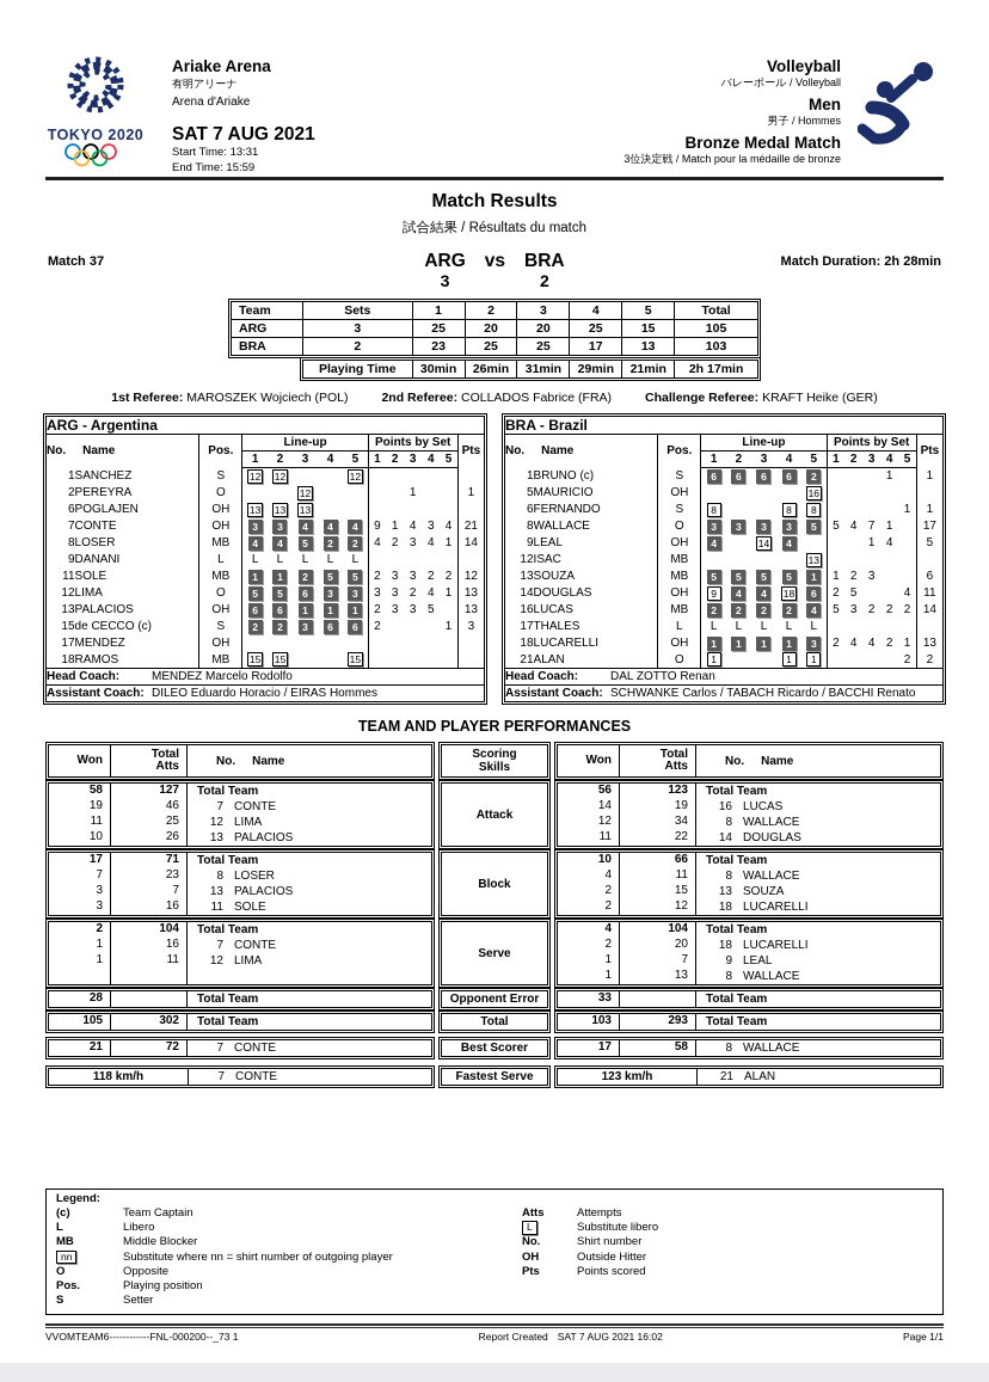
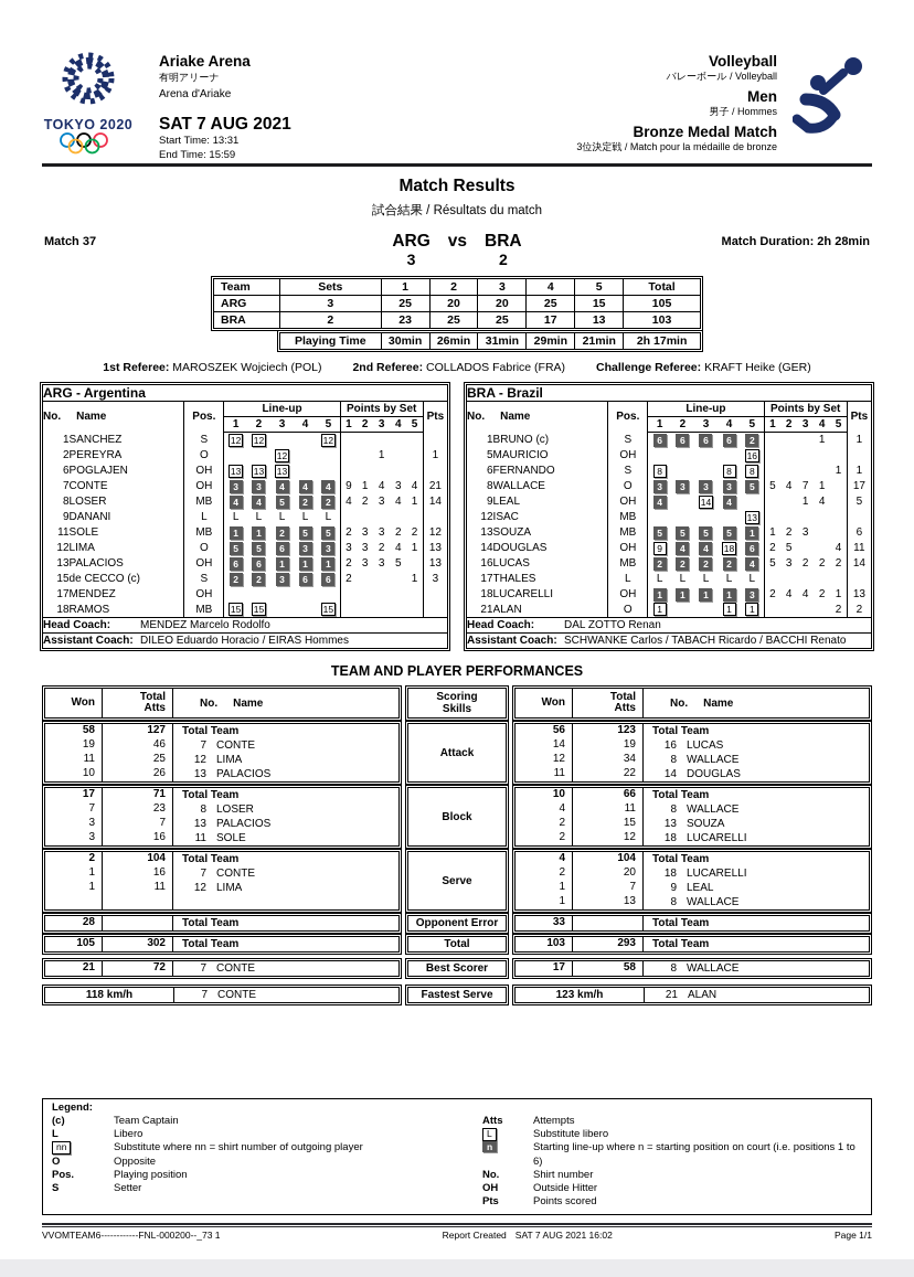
  TOKYO 2020
  Ariake Arena
  有明アリーナ
  Arena d'Ariake
  SAT 7 AUG 2021
  Start Time: 13:31
  End Time: 15:59
  Volleyball
  バレーボール / Volleyball
  Men
  男子 / Hommes
  Bronze Medal Match
  3位決定戦 / Match pour la médaille de bronze
  Match Results
  試合結果 / Résultats du match
  Match 37
  ARG
  3
  vs
  BRA
  2
  Match Duration: 2h 28min
  Team	Sets	1	2	3	4	5	Total
  ARG	3	25	20	20	25	15	105
  BRA	2	23	25	25	17	13	103
  Playing Time	30min	26min	31min	29min	21min	2h 17min
  1st Referee: MAROSZEK Wojciech (POL)
  2nd Referee: COLLADOS Fabrice (FRA)
  Challenge Referee: KRAFT Heike (GER)
  ARG - Argentina
  No. Name	Pos.	Line-up	Points by Set	Pts
  1	2	3	4	5	1	2	3	4	5
  1	SANCHEZ	S	12	12			12
  2	PEREYRA	O			12					1			1
  6	POGLAJEN	OH	13	13	13
  7	CONTE	OH	3	3	4	4	4	9	1	4	3	4	21
  8	LOSER	MB	4	4	5	2	2	4	2	3	4	1	14
  9	DANANI	L	L	L	L	L	L
  11	SOLE	MB	1	1	2	5	5	2	3	3	2	2	12
  12	LIMA	O	5	5	6	3	3	3	3	2	4	1	13
  13	PALACIOS	OH	6	6	1	1	1	2	3	3	5		13
  15	de CECCO (c)	S	2	2	3	6	6	2				1	3
  17	MENDEZ	OH
  18	RAMOS	MB	15	15			15
  Head Coach: MENDEZ Marcelo Rodolfo
  Assistant Coach: DILEO Eduardo Horacio / EIRAS Hommes
  BRA - Brazil
  No. Name	Pos.	Line-up	Points by Set	Pts
  1	2	3	4	5	1	2	3	4	5
  1	BRUNO (c)	S	6	6	6	6	2				1		1
  5	MAURICIO	OH					16
  6	FERNANDO	S	8			8	8					1	1
  8	WALLACE	O	3	3	3	3	5	5	4	7	1		17
  9	LEAL	OH	4		14	4				1	4		5
  12	ISAC	MB					13
  13	SOUZA	MB	5	5	5	5	1	1	2	3			6
  14	DOUGLAS	OH	9	4	4	18	6	2	5			4	11
  16	LUCAS	MB	2	2	2	2	4	5	3	2	2	2	14
  17	THALES	L	L	L	L	L	L
  18	LUCARELLI	OH	1	1	1	1	3	2	4	4	2	1	13
  21	ALAN	O	1			1	1					2	2
  Head Coach: DAL ZOTTO Renan
  Assistant Coach: SCHWANKE Carlos / TABACH Ricardo / BACCHI Renato
  TEAM AND PLAYER PERFORMANCES
  Won
  Total
  Atts
  No. Name
  58
  127
  Total Team
  19
  46
  7
  CONTE
  11
  25
  12
  LIMA
  10
  26
  13
  PALACIOS
  17
  71
  Total Team
  7
  23
  8
  LOSER
  3
  7
  13
  PALACIOS
  3
  16
  11
  SOLE
  2
  104
  Total Team
  1
  16
  7
  CONTE
  1
  11
  12
  LIMA
  28
  Total Team
  105
  302
  Total Team
  21
  72
  7
  CONTE
  118 km/h
  7
  CONTE
  Scoring
  Skills
  Attack
  Block
  Serve
  Opponent Error
  Total
  Best Scorer
  Fastest Serve
  Won
  Total
  Atts
  No. Name
  56
  123
  Total Team
  14
  19
  16
  LUCAS
  12
  34
  8
  WALLACE
  11
  22
  14
  DOUGLAS
  10
  66
  Total Team
  4
  11
  8
  WALLACE
  2
  15
  13
  SOUZA
  2
  12
  18
  LUCARELLI
  4
  104
  Total Team
  2
  20
  18
  LUCARELLI
  1
  7
  9
  LEAL
  1
  13
  8
  WALLACE
  33
  Total Team
  103
  293
  Total Team
  17
  58
  8
  WALLACE
  123 km/h
  21
  ALAN
  Legend:
  (c)
  Team Captain
  L
  Libero
- MB
- Middle Blocker
  nn
  Substitute where nn = shirt number of outgoing player
  O
  Opposite
  Pos.
  Playing position
  S
  Setter
  Atts
  Attempts
  L
  Substitute libero
+ n
+ Starting line-up where n = starting position on court (i.e. positions 1 to 6)
  No.
  Shirt number
  OH
  Outside Hitter
  Pts
  Points scored
  VVOMTEAM6------------FNL-000200--_73 1
  Report Created
  SAT 7 AUG 2021 16:02
  Page 1/1
